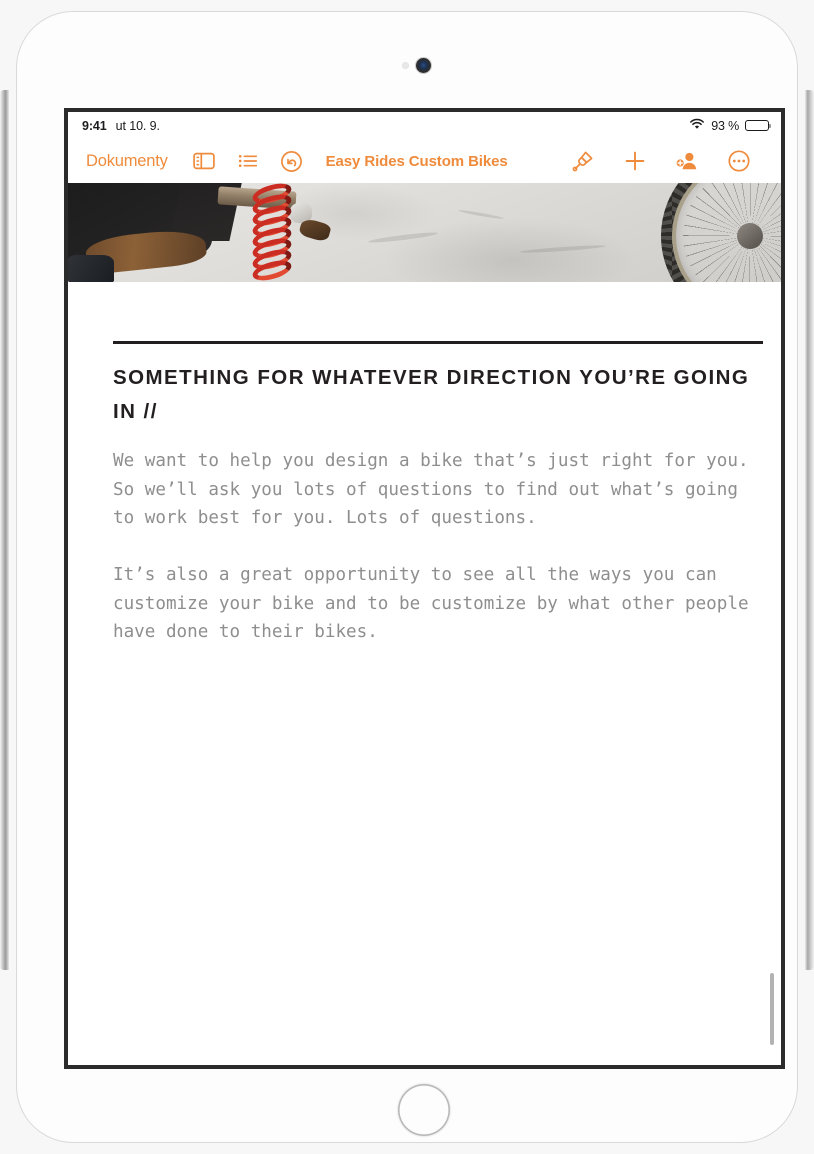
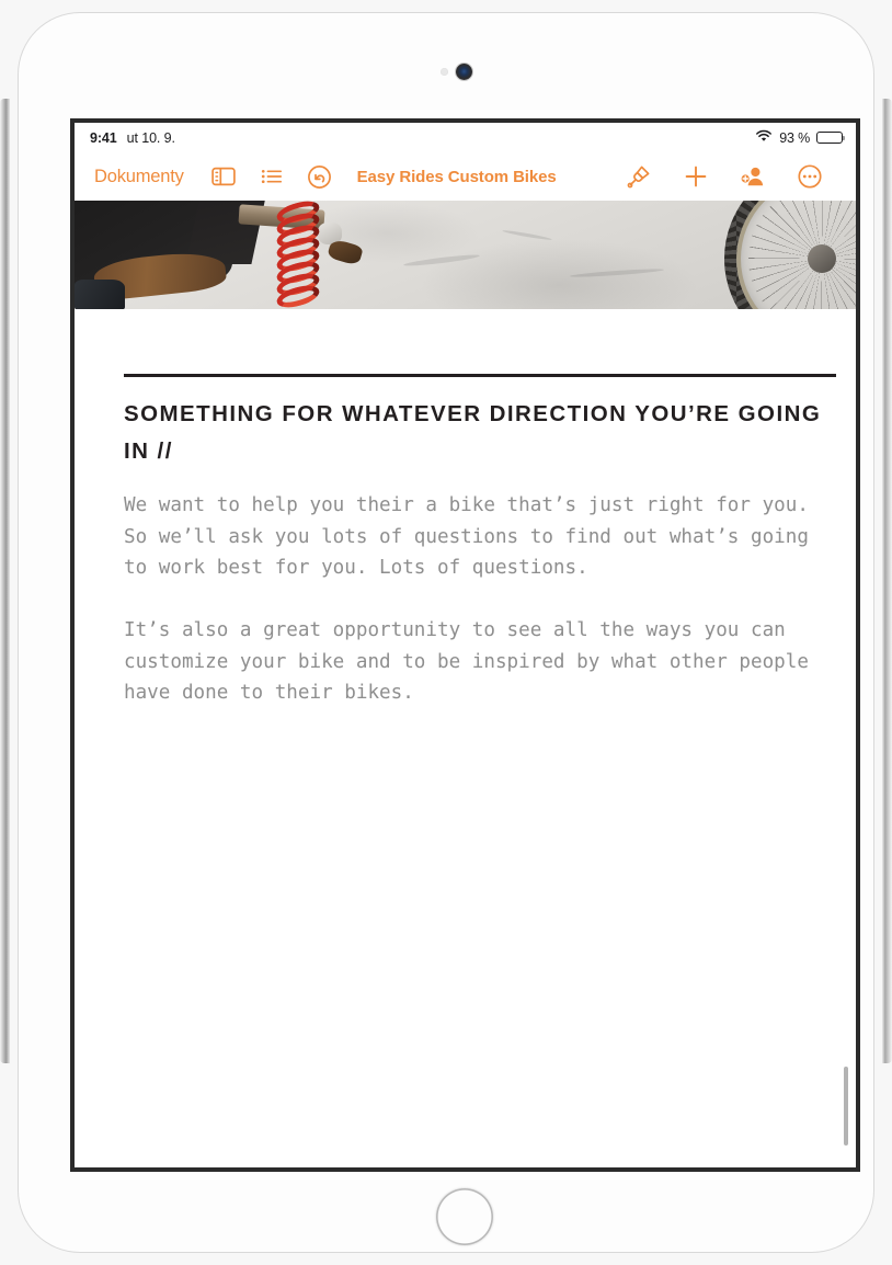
  9:41
  ut 10. 9.
  93 %
  Dokumenty
  Easy Rides Custom Bikes
  SOMETHING FOR WHATEVER DIRECTION YOU’RE GOING IN //
- We want to help you design a bike that’s just right for you. So we’ll ask you lots of questions to find out what’s going to work best for you. Lots of questions.
+ We want to help you their a bike that’s just right for you. So we’ll ask you lots of questions to find out what’s going to work best for you. Lots of questions.
- It’s also a great opportunity to see all the ways you can customize your bike and to be customize by what other people have done to their bikes.
+ It’s also a great opportunity to see all the ways you can customize your bike and to be inspired by what other people have done to their bikes.
